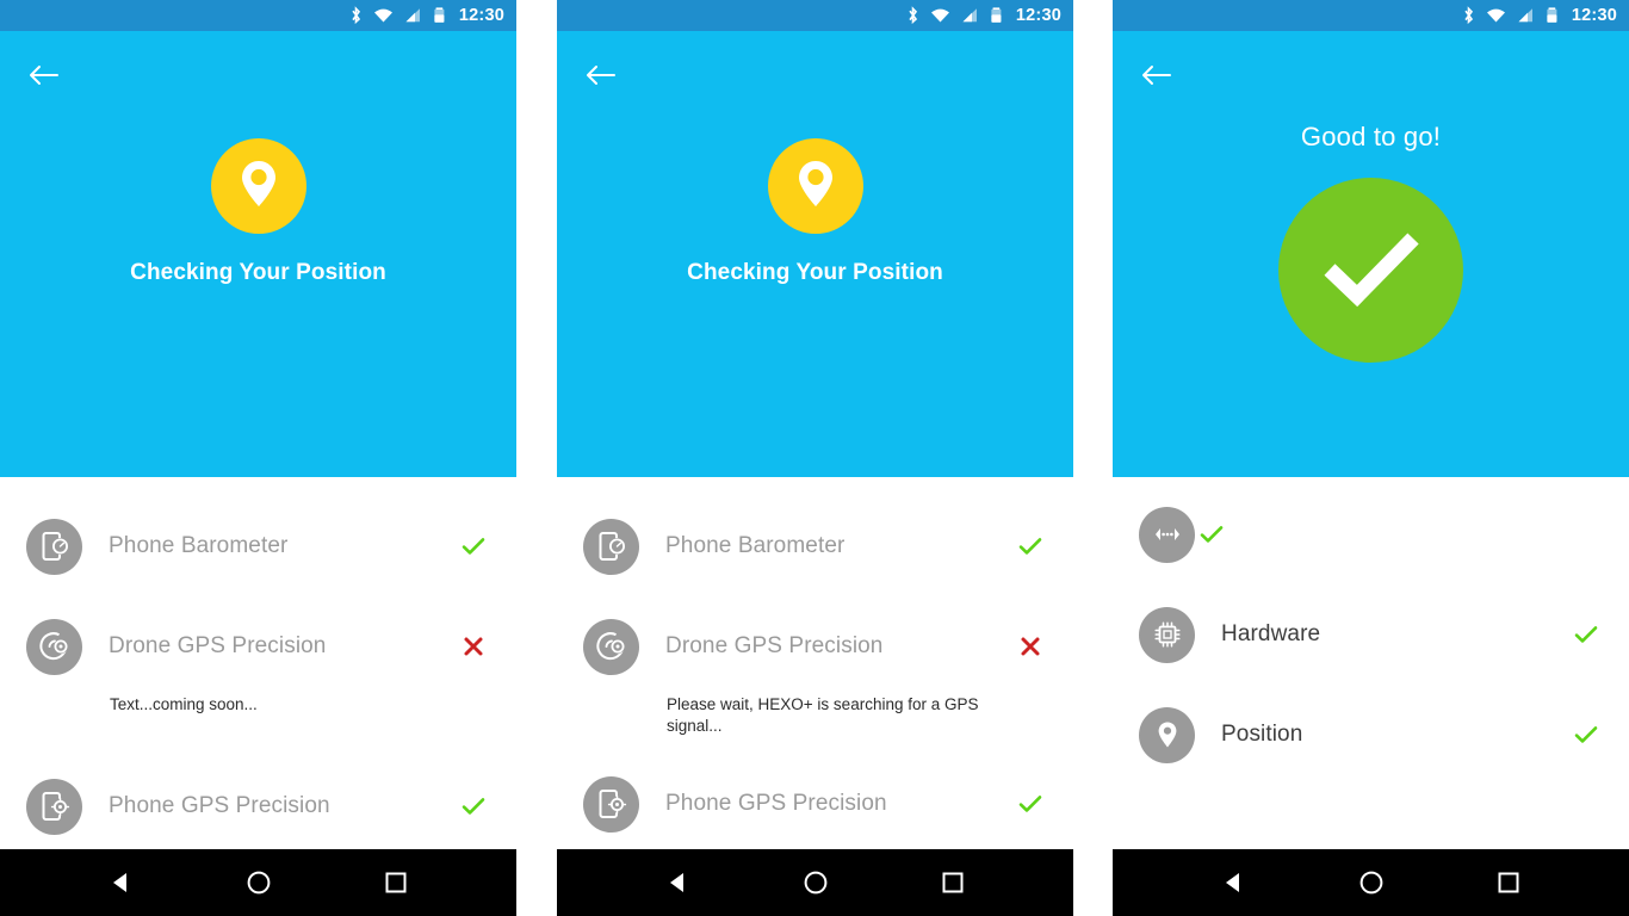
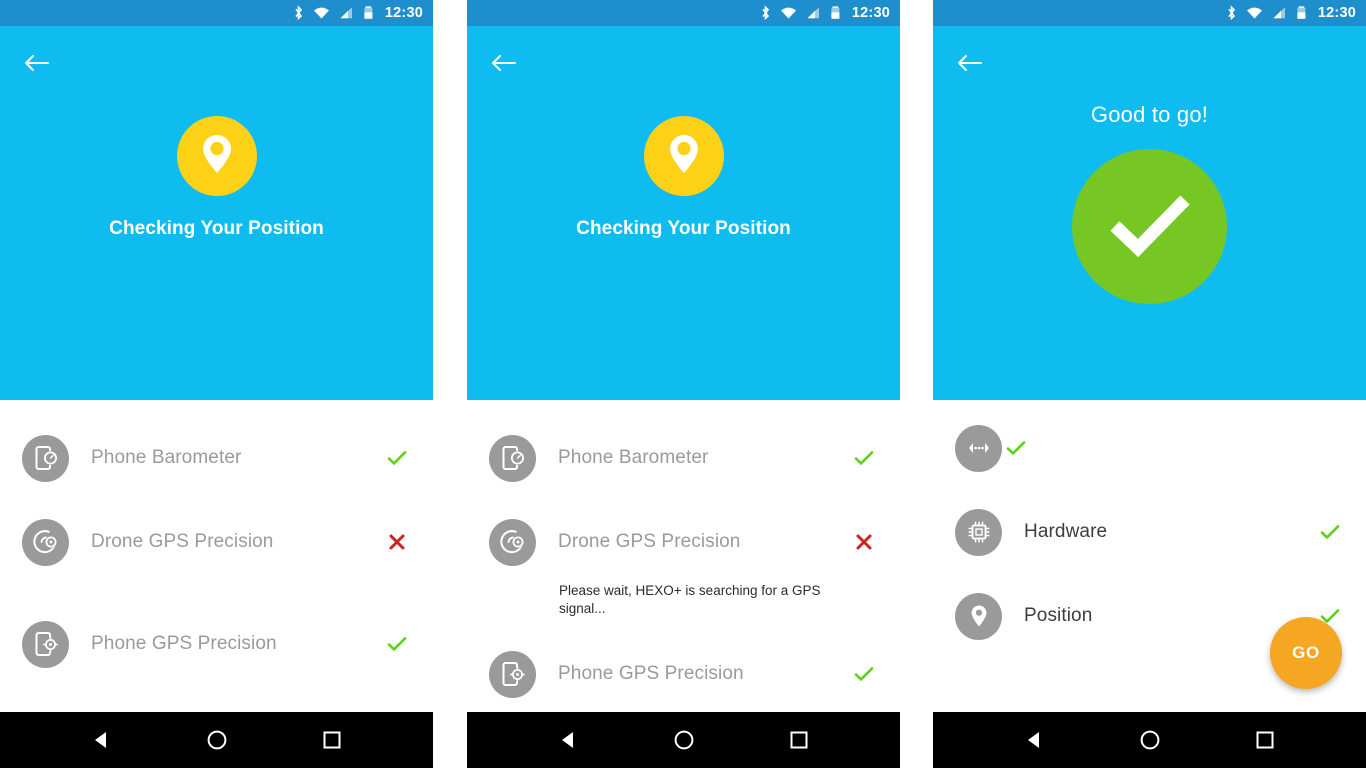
  12:30
  Checking Your Position
  Phone Barometer
  Drone GPS Precision
- Text...coming soon...
  Phone GPS Precision
  12:30
  Checking Your Position
  Phone Barometer
  Drone GPS Precision
  Please wait, HEXO+ is searching for a GPS signal...
  Phone GPS Precision
  12:30
  Good to go!
  Hardware
  Position
+ GO
